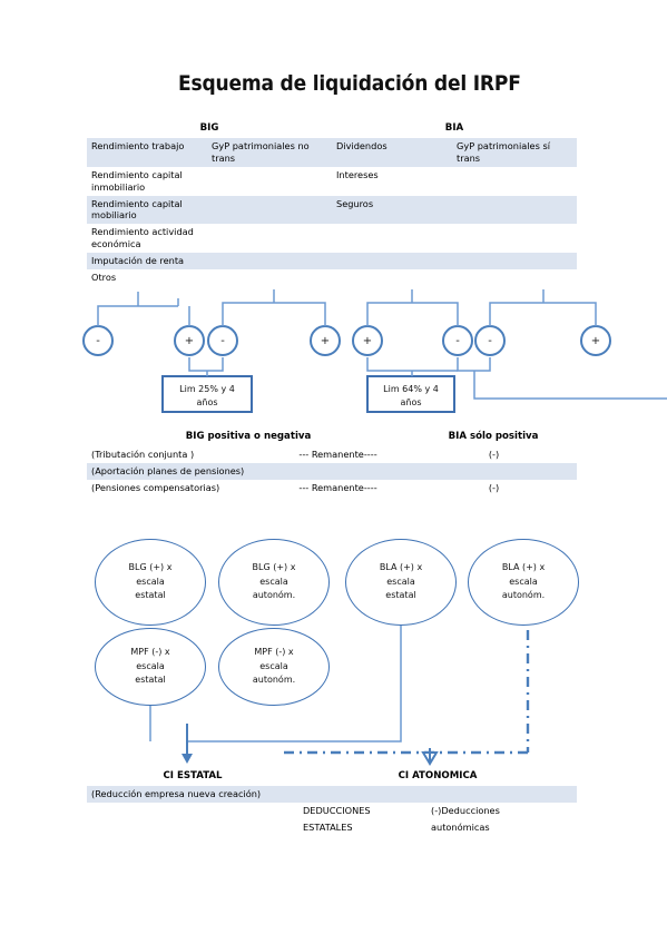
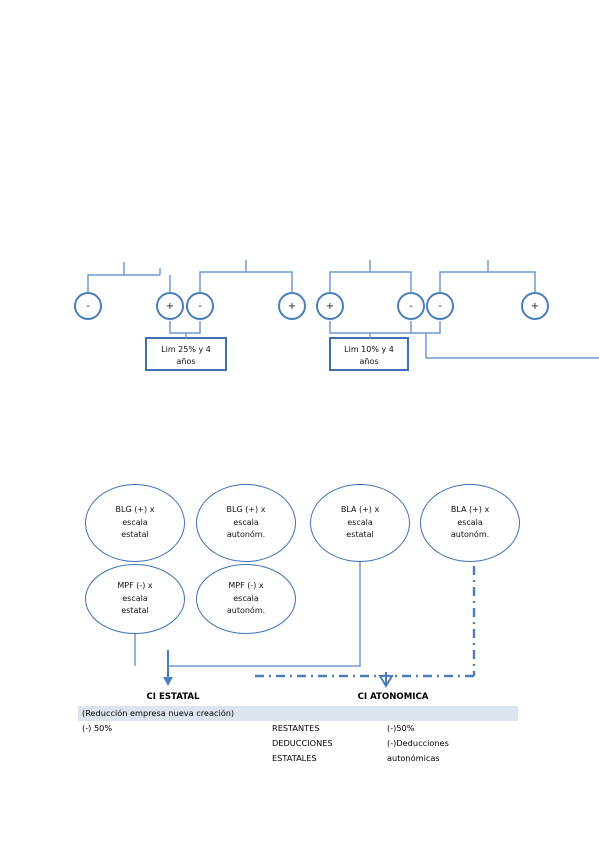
- Esquema de liquidación del IRPF
- BIG	BIA
- Rendimiento trabajo	GyP patrimoniales no trans	Dividendos	GyP patrimoniales sí trans
- Rendimiento capital inmobiliario		Intereses
- Rendimiento capital mobiliario		Seguros
- Rendimiento actividad económica
- Imputación de renta
- Otros
  -
  +
  -
  +
  +
  -
  -
  +
  Lim 25% y 4
  años
- Lim 64% y 4
+ Lim 10% y 4
  años
- BIG positiva o negativa	BIA sólo positiva
- (Tributación conjunta )	--- Remanente----	(-)
- (Aportación planes de pensiones)
- (Pensiones compensatorias)	--- Remanente----	(-)
  BLG (+) x
  escala
  estatal
  BLG (+) x
  escala
  autonóm.
  BLA (+) x
  escala
  estatal
  BLA (+) x
  escala
  autonóm.
  MPF (-) x
  escala
  estatal
  MPF (-) x
  escala
  autonóm.
  CI ESTATAL	CI ATONOMICA
  (Reducción empresa nueva creación)
+ (-) 50%	RESTANTES	(-)50%
  	DEDUCCIONES	(-)Deducciones
  	ESTATALES	autonómicas
